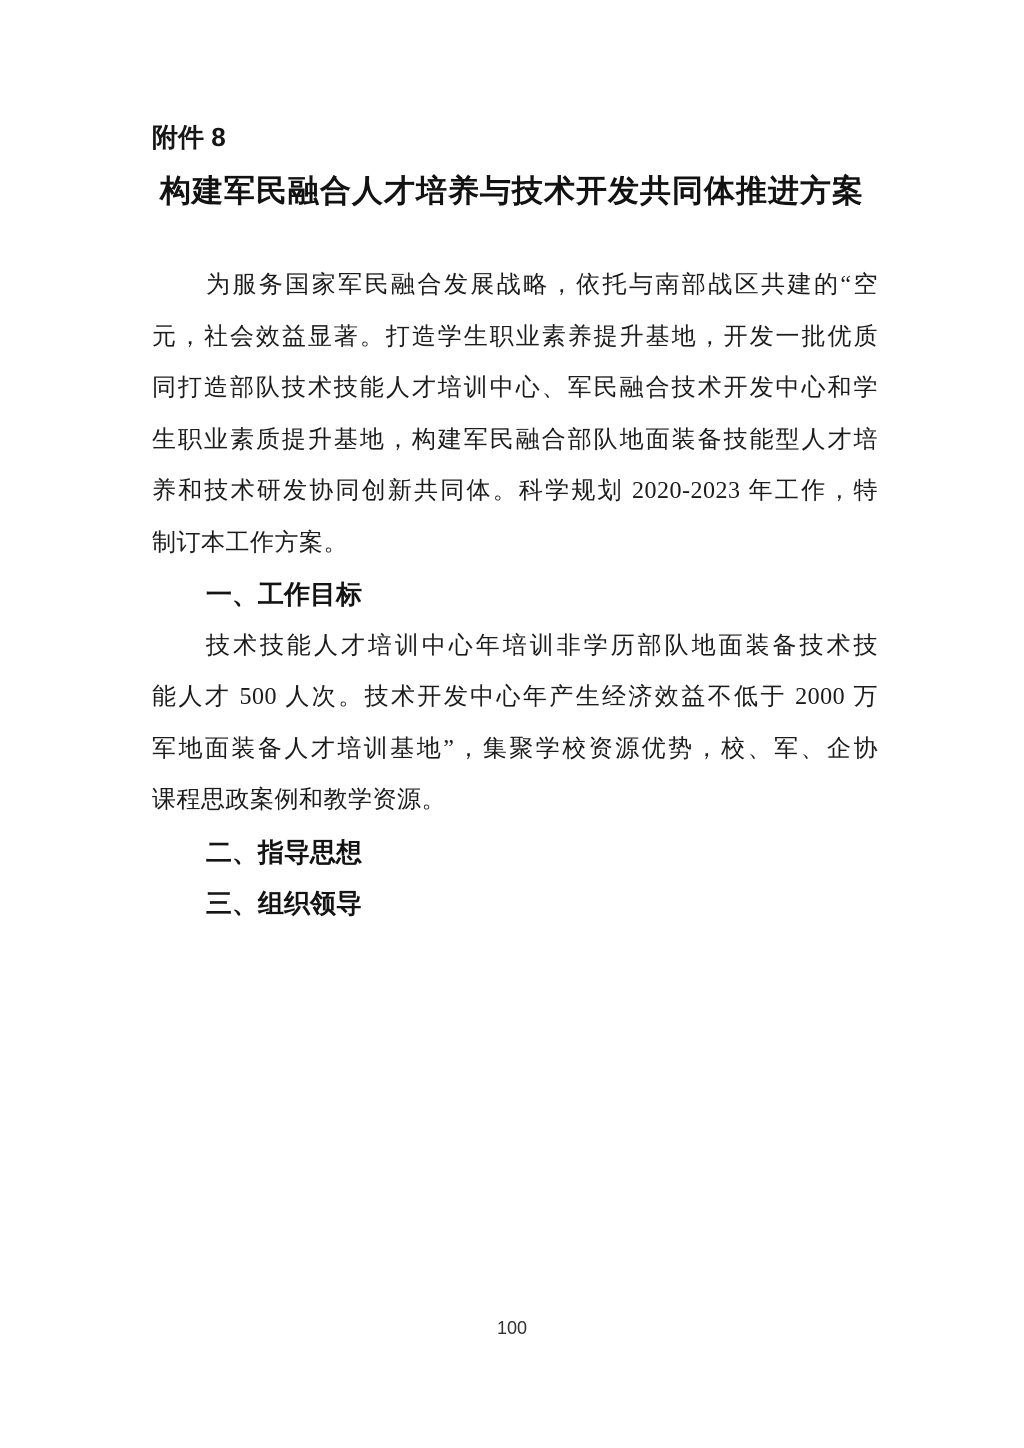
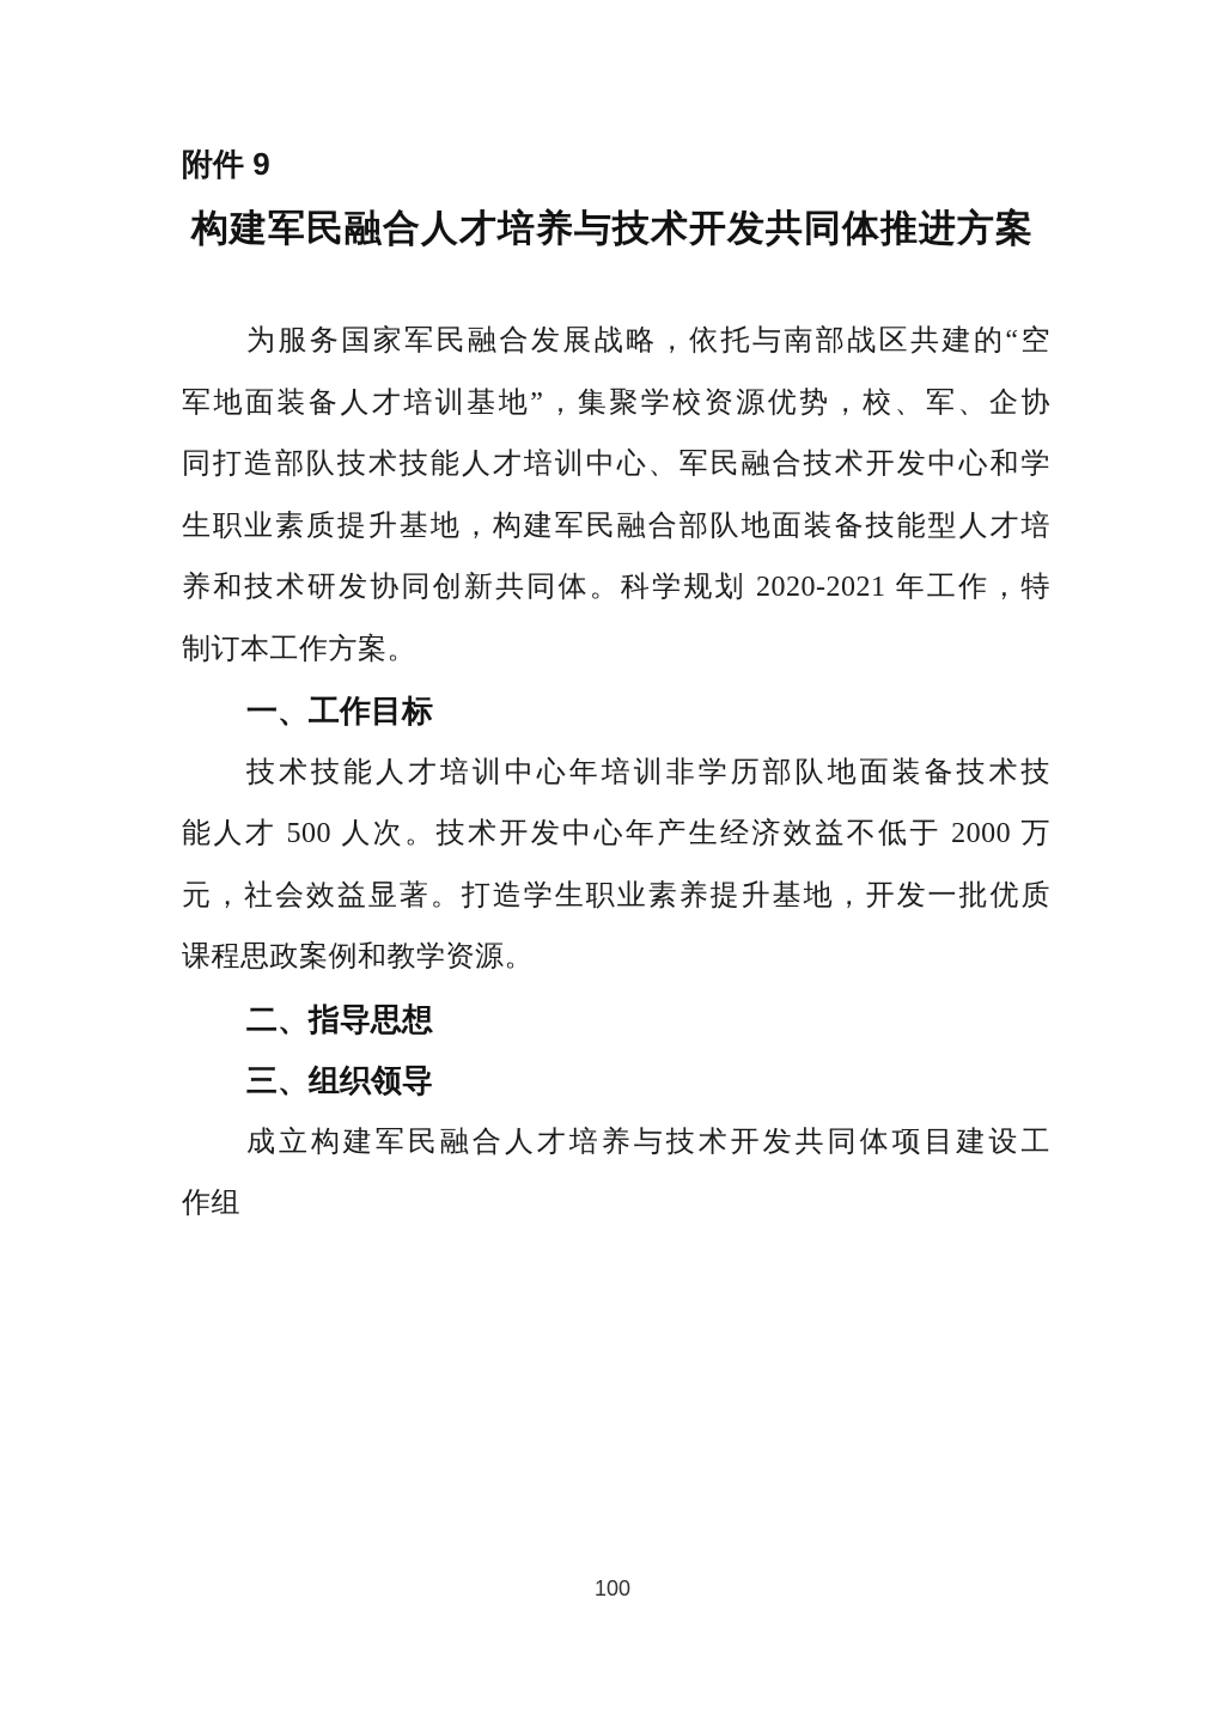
- 附件 8
+ 附件 9
  构建军民融合人才培养与技术开发共同体推进方案
  为服务国家军民融合发展战略，依托与南部战区共建的“空
- 元，社会效益显著。打造学生职业素养提升基地，开发一批优质
+ 军地面装备人才培训基地”，集聚学校资源优势，校、军、企协
  同打造部队技术技能人才培训中心、军民融合技术开发中心和学
  生职业素质提升基地，构建军民融合部队地面装备技能型人才培
- 养和技术研发协同创新共同体。科学规划 2020-2023 年工作，特
+ 养和技术研发协同创新共同体。科学规划 2020-2021 年工作，特
  制订本工作方案。
  一、工作目标
  技术技能人才培训中心年培训非学历部队地面装备技术技
  能人才 500 人次。技术开发中心年产生经济效益不低于 2000 万
- 军地面装备人才培训基地”，集聚学校资源优势，校、军、企协
+ 元，社会效益显著。打造学生职业素养提升基地，开发一批优质
  课程思政案例和教学资源。
  二、指导思想
  三、组织领导
+ 成立构建军民融合人才培养与技术开发共同体项目建设工
+ 作组
  100
